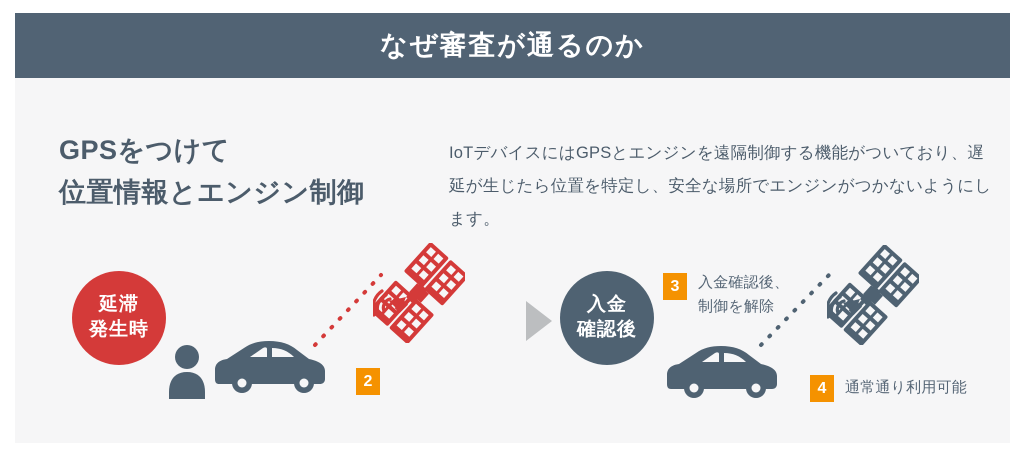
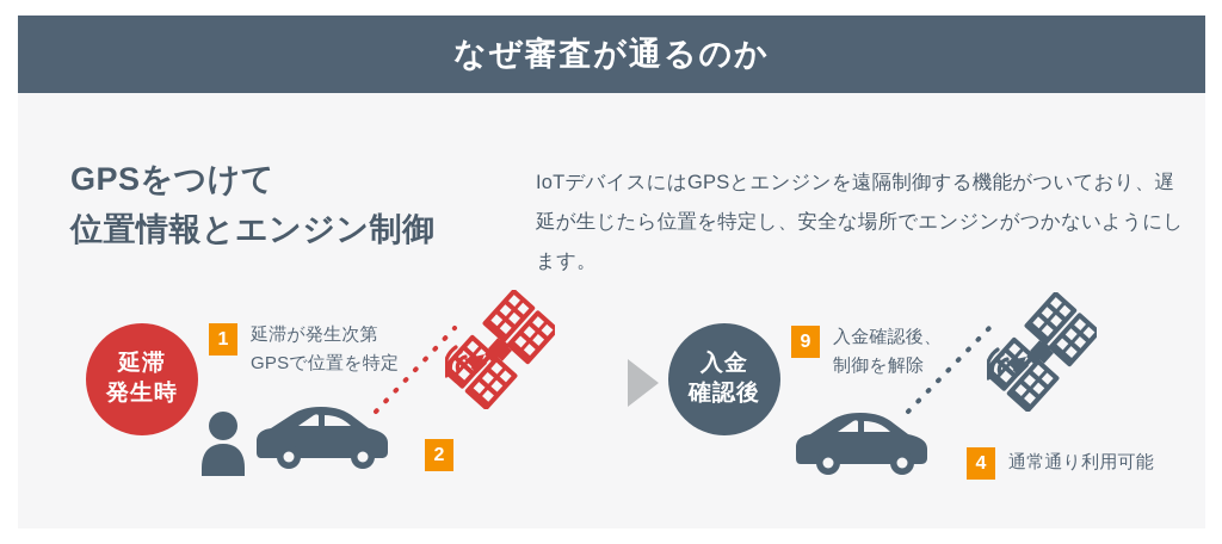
  なぜ審査が通るのか
  GPSをつけて
  位置情報とエンジン制御
  IoTデバイスにはGPSとエンジンを遠隔制御する機能がついており、遅延が生じたら位置を特定し、安全な場所でエンジンがつかないようにします。
  延滞
  発生時
  入金
  確認後
+ 1
+ 延滞が発生次第
+ GPSで位置を特定
  2
- 3
+ 9
  入金確認後、
  制御を解除
  4
  通常通り利用可能
